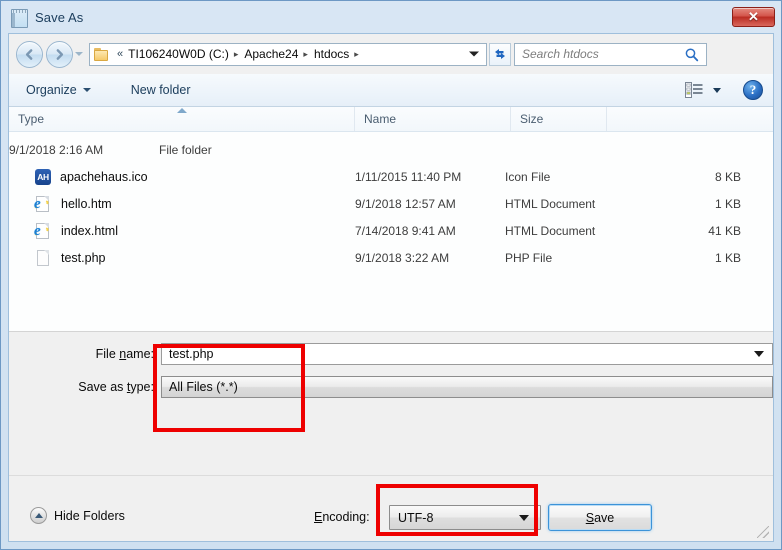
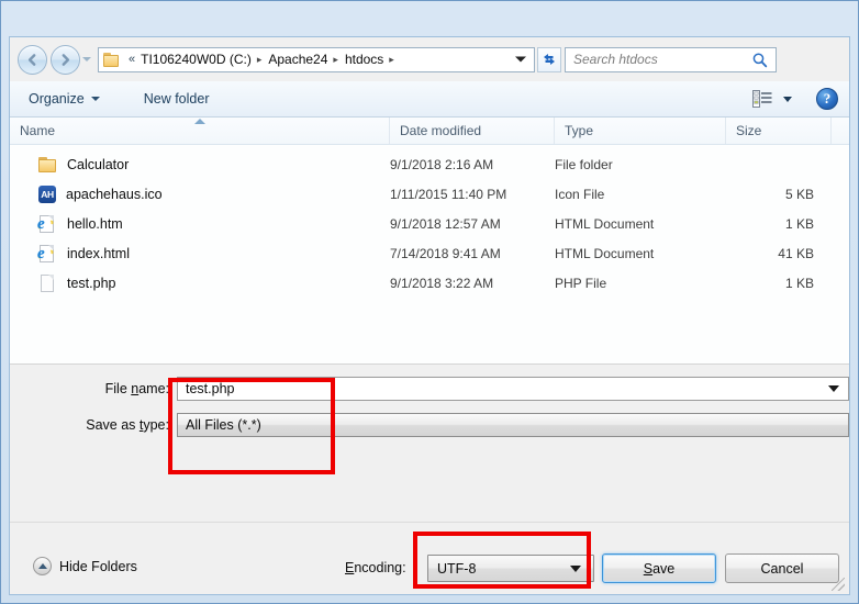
- Save As
- ✕
  «
  TI106240W0D (C:)
  ▸
  Apache24
  ▸
  htdocs
  ▸
  Search htdocs
  Organize
  New folder
  ?
- Type
+ Name
+ Date modified
- Name
+ Type
  Size
+ Calculator
  9/1/2018 2:16 AM
  File folder
  AH
  apachehaus.ico
  1/11/2015 11:40 PM
  Icon File
- 8 KB
+ 5 KB
  e
  hello.htm
  9/1/2018 12:57 AM
  HTML Document
  1 KB
  e
  index.html
  7/14/2018 9:41 AM
  HTML Document
  41 KB
  test.php
  9/1/2018 3:22 AM
  PHP File
  1 KB
  File name:
  test.php
  Save as type:
  All Files (*.*)
  Hide Folders
  Encoding:
  UTF-8
  S
  ave
+ Cancel
